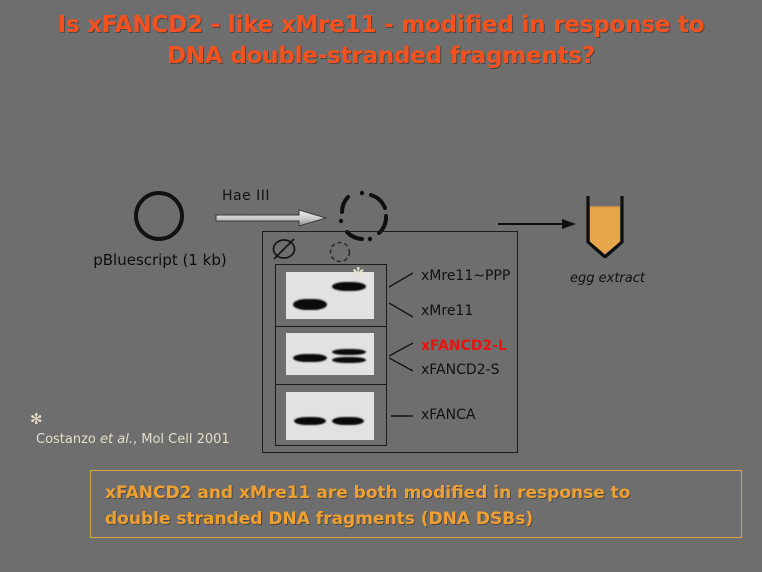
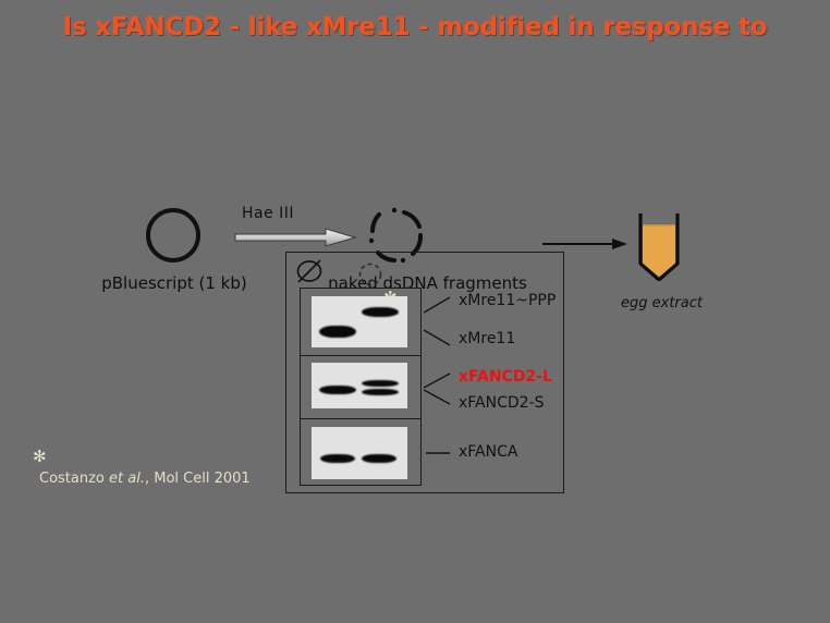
  Is xFANCD2 - like xMre11 - modified in response to
- DNA double-stranded fragments?
  pBluescript (1 kb)
  Hae III
+ naked dsDNA fragments
  egg extract
  xMre11~PPP
  xMre11
  xFANCD2-L
  xFANCD2-S
  xFANCA
  ✻
  ✻
  Costanzo et al., Mol Cell 2001
- xFANCD2 and xMre11 are both modified in response to
- double stranded DNA fragments (DNA DSBs)
